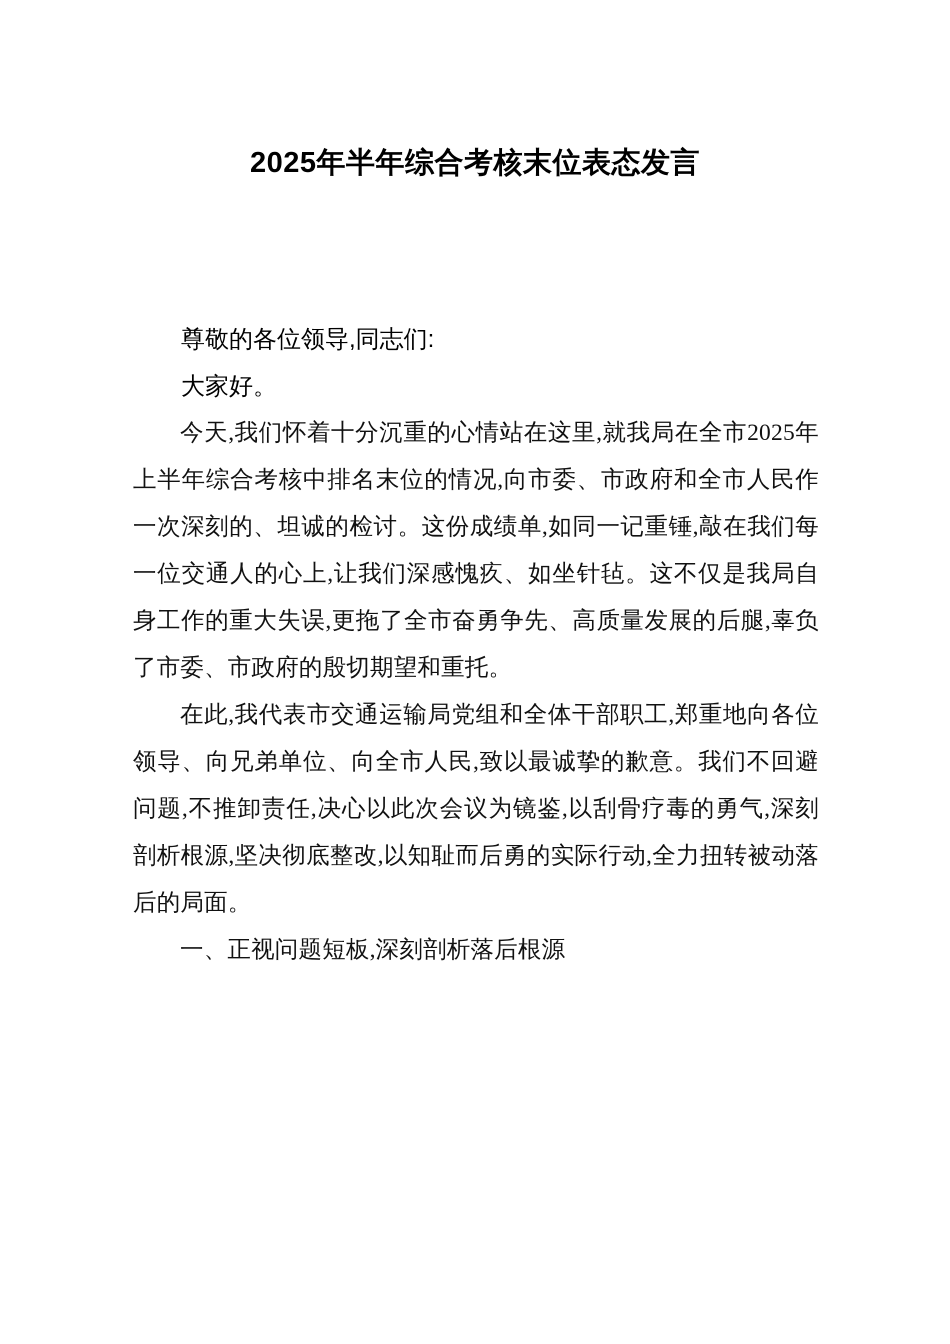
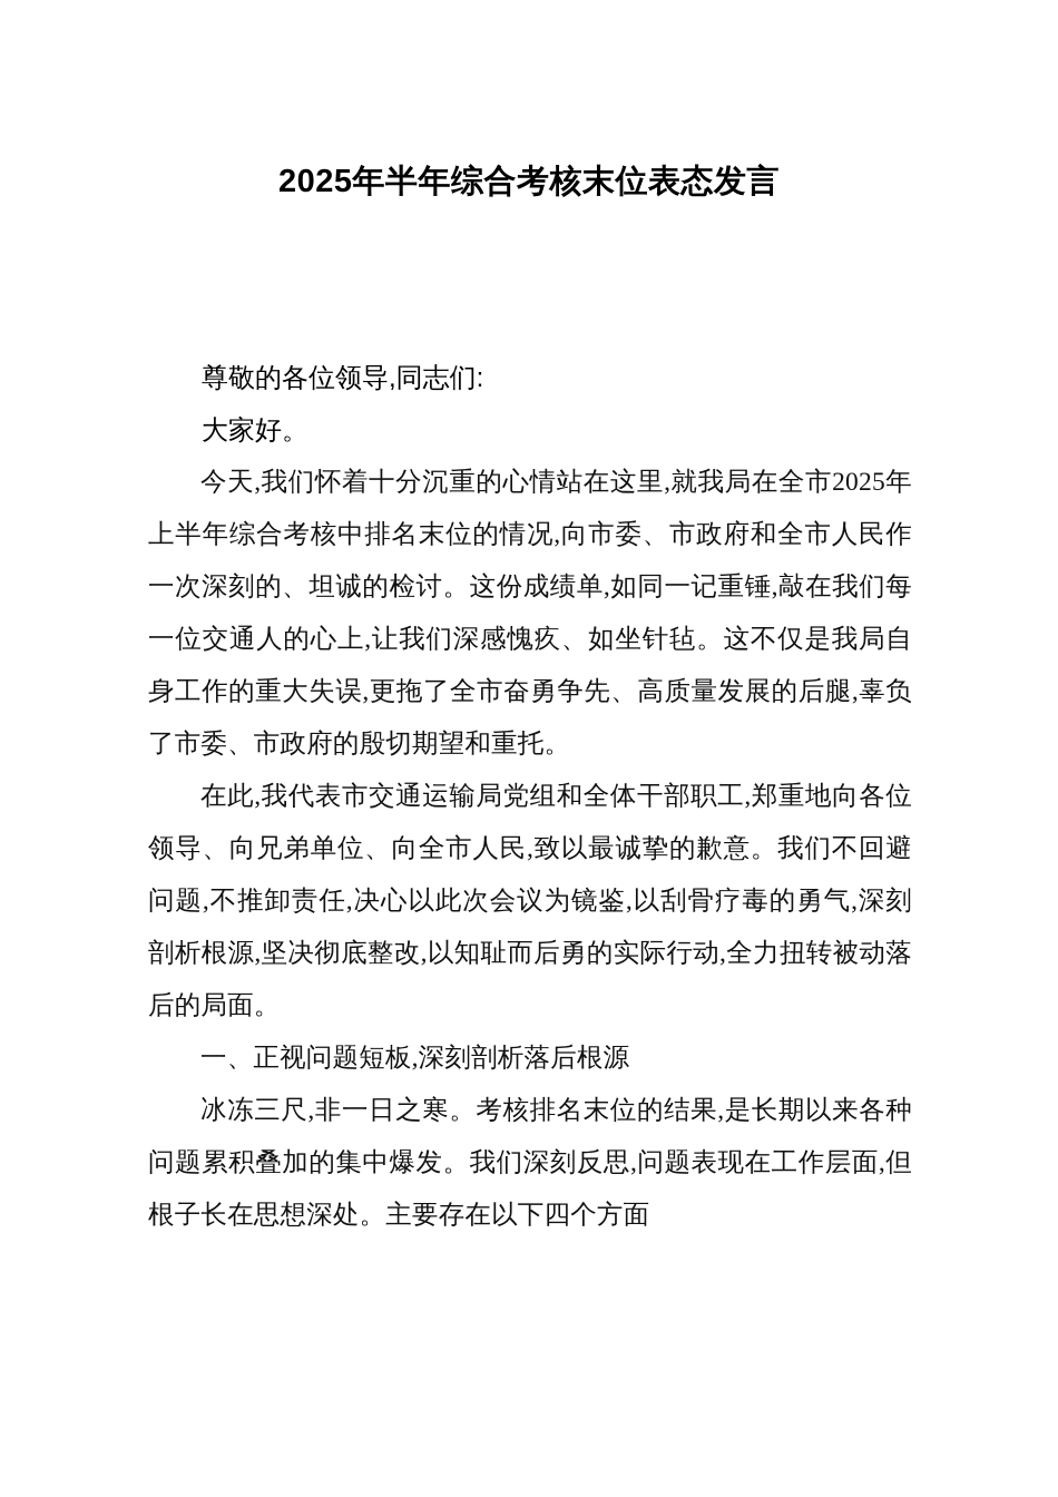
  2025年半年综合考核末位表态发言
  尊敬的各位领导,同志们:
  大家好。
  今天,我们怀着十分沉重的心情站在这里,就我局在全市2025年上半年综合考核中排名末位的情况,向市委、市政府和全市人民作一次深刻的、坦诚的检讨。这份成绩单,如同一记重锤,敲在我们每一位交通人的心上,让我们深感愧疚、如坐针毡。这不仅是我局自身工作的重大失误,更拖了全市奋勇争先、高质量发展的后腿,辜负了市委、市政府的殷切期望和重托。
  在此,我代表市交通运输局党组和全体干部职工,郑重地向各位领导、向兄弟单位、向全市人民,致以最诚挚的歉意。我们不回避问题,不推卸责任,决心以此次会议为镜鉴,以刮骨疗毒的勇气,深刻剖析根源,坚决彻底整改,以知耻而后勇的实际行动,全力扭转被动落后的局面。
  一、正视问题短板,深刻剖析落后根源
+ 冰冻三尺,非一日之寒。考核排名末位的结果,是长期以来各种问题累积叠加的集中爆发。我们深刻反思,问题表现在工作层面,但根子长在思想深处。主要存在以下四个方面
